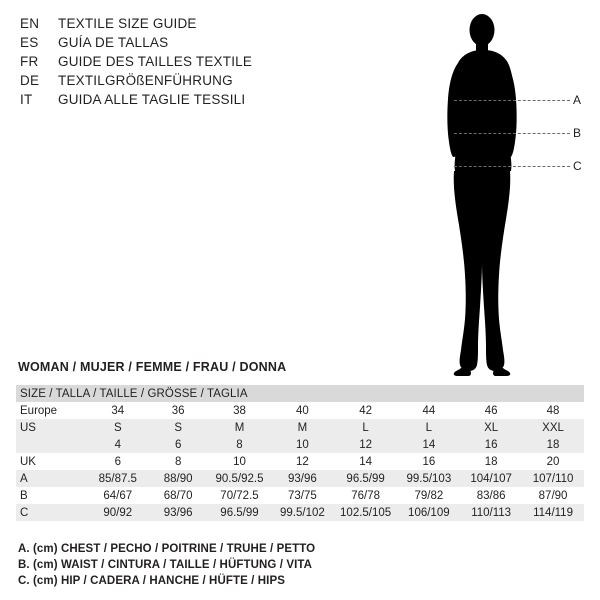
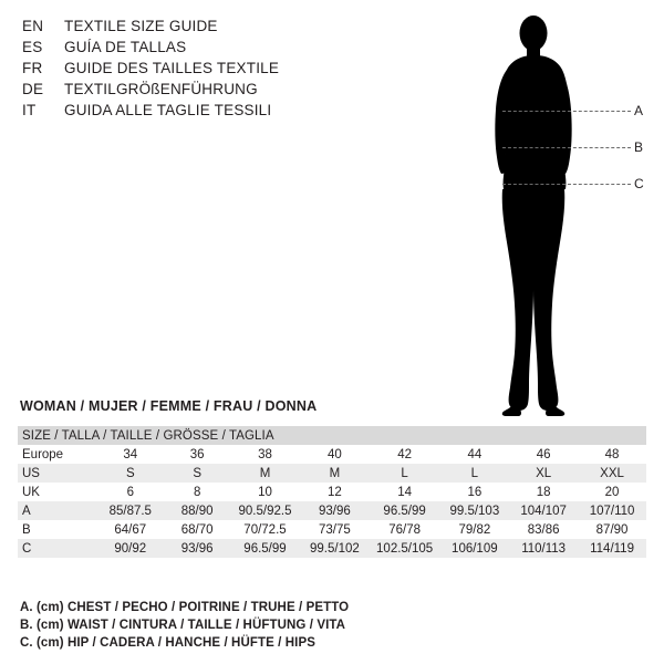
  EN
  TEXTILE SIZE GUIDE
  ES
  GUÍA DE TALLAS
  FR
  GUIDE DES TAILLES TEXTILE
  DE
  TEXTILGRÖßENFÜHRUNG
  IT
  GUIDA ALLE TAGLIE TESSILI
  A
  B
  C
  WOMAN / MUJER / FEMME / FRAU / DONNA
  SIZE / TALLA / TAILLE / GRÖSSE / TAGLIA
  Europe	34	36	38	40	42	44	46	48
  US	S	S	M	M	L	L	XL	XXL
- 	4	6	8	10	12	14	16	18
  UK	6	8	10	12	14	16	18	20
  A	85/87.5	88/90	90.5/92.5	93/96	96.5/99	99.5/103	104/107	107/110
  B	64/67	68/70	70/72.5	73/75	76/78	79/82	83/86	87/90
  C	90/92	93/96	96.5/99	99.5/102	102.5/105	106/109	110/113	114/119
  A. (cm) CHEST / PECHO / POITRINE / TRUHE / PETTO
  B. (cm) WAIST / CINTURA / TAILLE / HÜFTUNG / VITA
  C. (cm) HIP / CADERA / HANCHE / HÜFTE / HIPS
